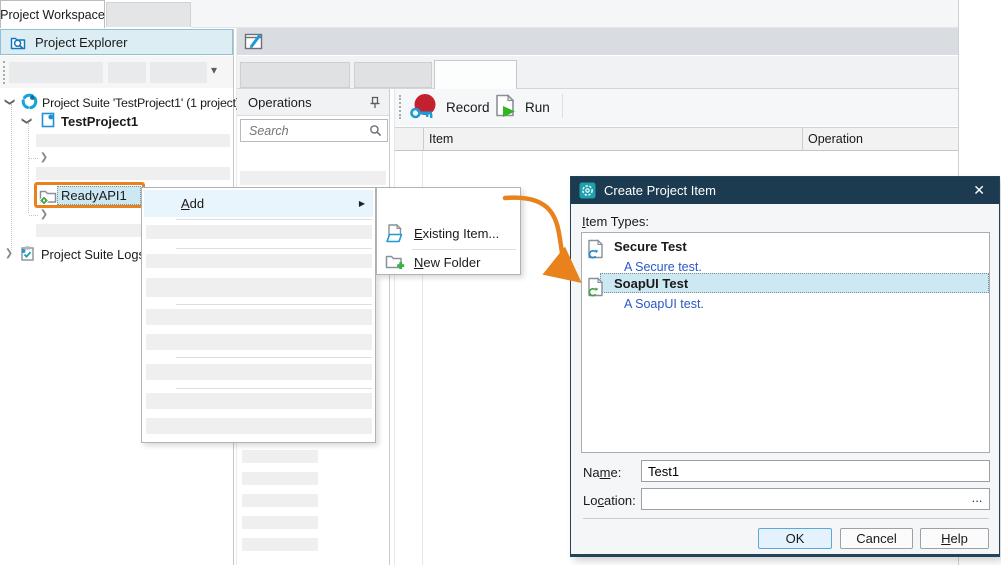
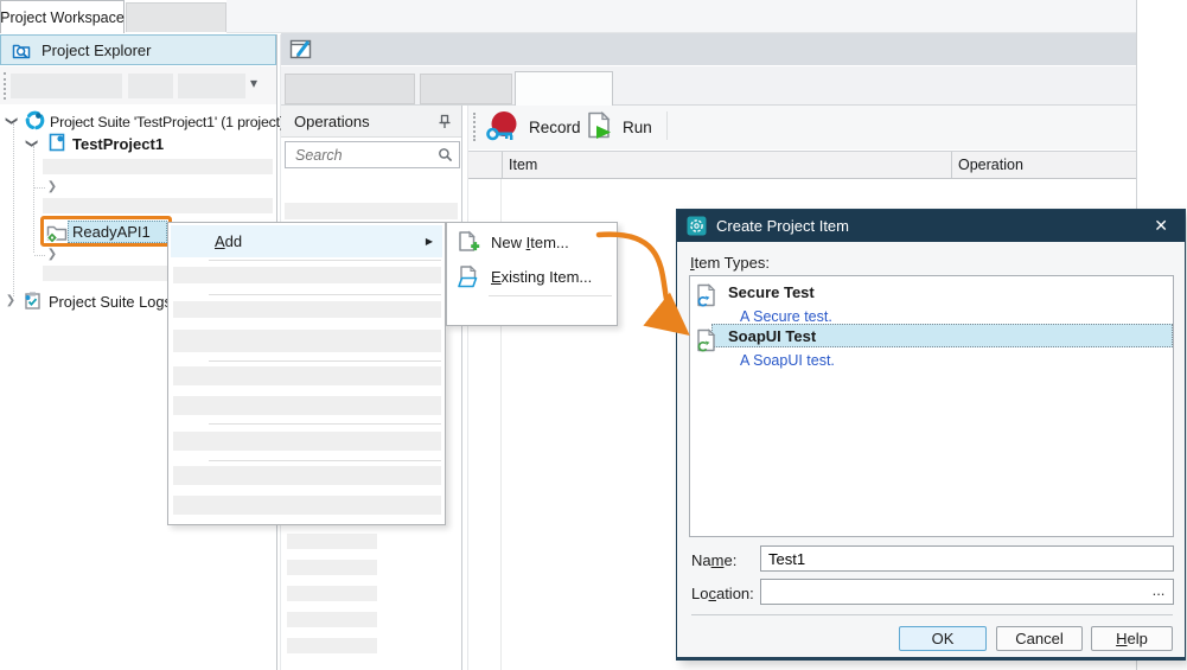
  Project Workspace
  Project Explorer
  ▾
  Project Suite 'TestProject1' (1 project
  TestProject1
  ❯
  ReadyAPI1
  ❯
  ❯
  Project Suite Log
  Operations
  Search
  Record
  Run
  Item
  Operation
  Add
  ▶
+ New Item...
  Existing Item...
- New Folder
  Create Project Item
  ✕
  Item Types:
  Secure Test
  A Secure test.
  SoapUI Test
  A SoapUI test.
  Name:
  Test1
  Location:
  ...
  OK
  Cancel
  Help
